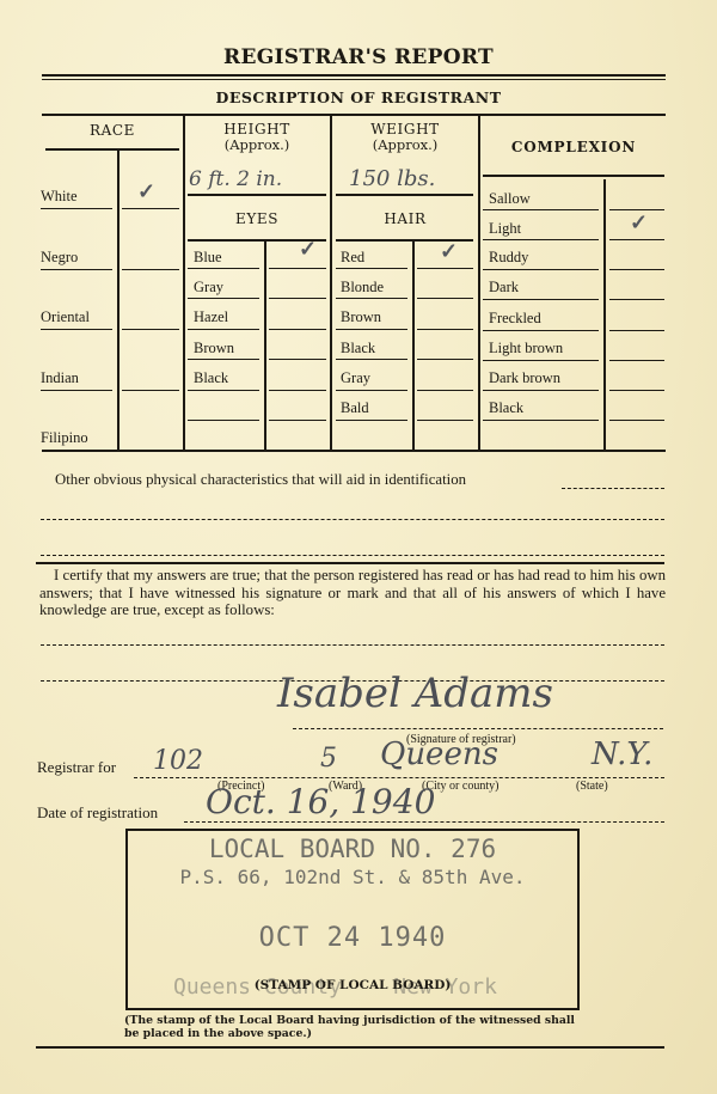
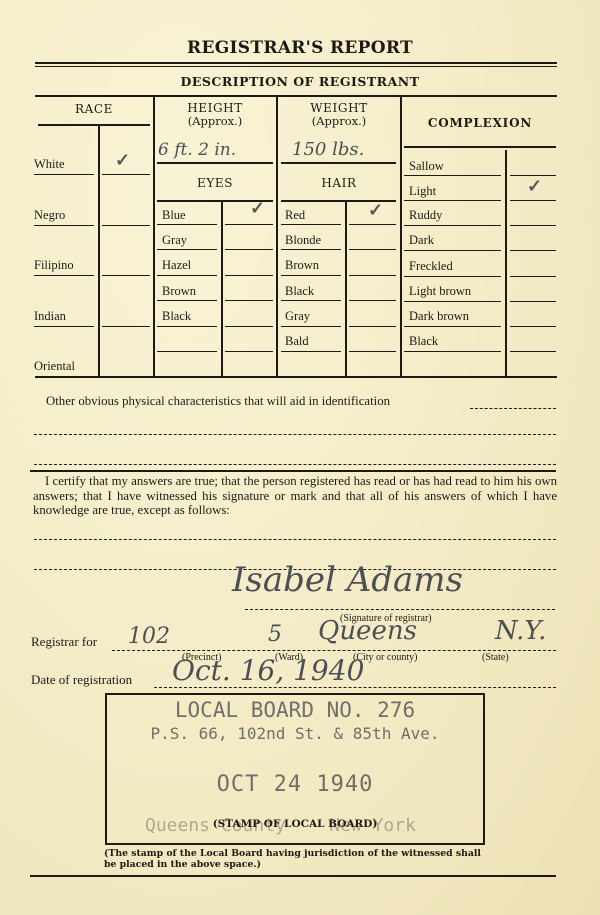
  REGISTRAR'S REPORT
  DESCRIPTION OF REGISTRANT
  RACE
  HEIGHT
  (Approx.)
  WEIGHT
  (Approx.)
  COMPLEXION
  6 ft. 2 in.
  150 lbs.
  EYES
  HAIR
  White
  ✓
  Negro
- Oriental
+ Filipino
  Indian
- Filipino
+ Oriental
  Blue
  ✓
  Gray
  Hazel
  Brown
  Black
  Red
  ✓
  Blonde
  Brown
  Black
  Gray
  Bald
  Sallow
  Light
  ✓
  Ruddy
  Dark
  Freckled
  Light brown
  Dark brown
  Black
  Other obvious physical characteristics that will aid in identification
  I certify that my answers are true; that the person registered has read or has had read to him his own answers; that I have witnessed his signature or mark and that all of his answers of which I have knowledge are true, except as follows:
  Isabel Adams
  (Signature of registrar)
  Registrar for
  102
  5
  Queens
  N.Y.
  (Precinct)
  (Ward)
  (City or county)
  (State)
  Date of registration
  Oct. 16, 1940
  LOCAL BOARD NO. 276
  P.S. 66, 102nd St. & 85th Ave.
  OCT 24 1940
  Queens County New York
  (STAMP OF LOCAL BOARD)
  (The stamp of the Local Board having jurisdiction of the witnessed shall be placed in the above space.)
